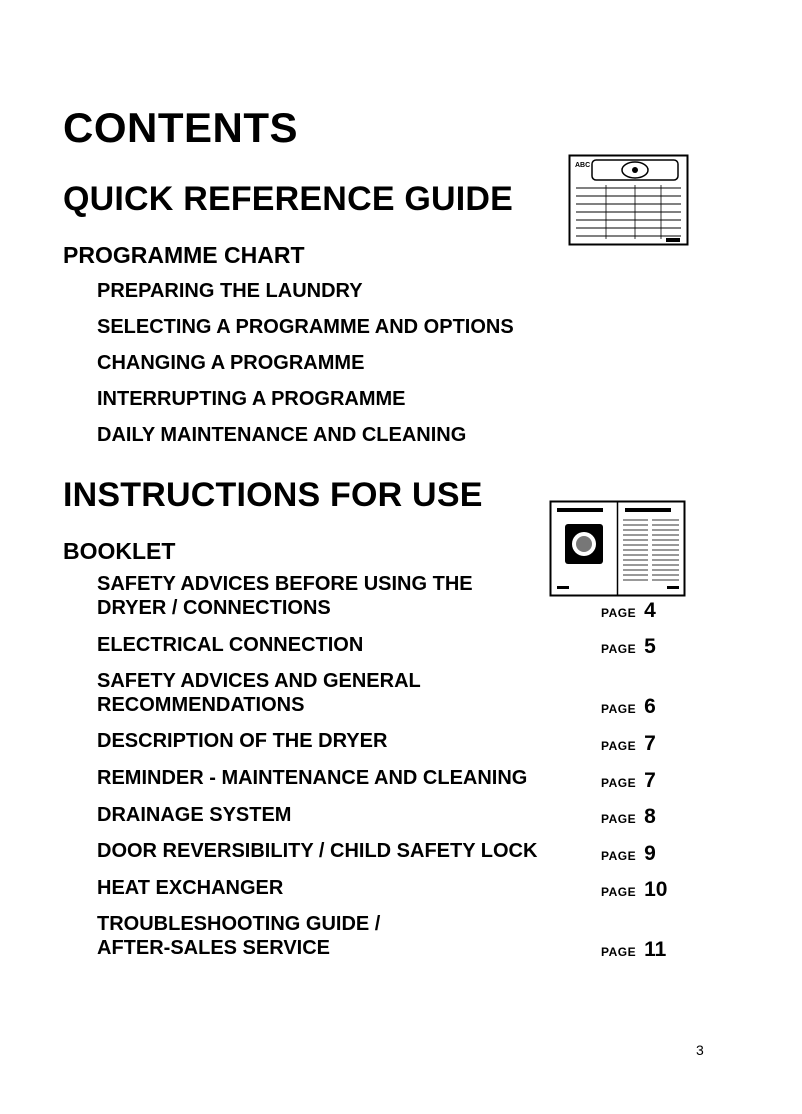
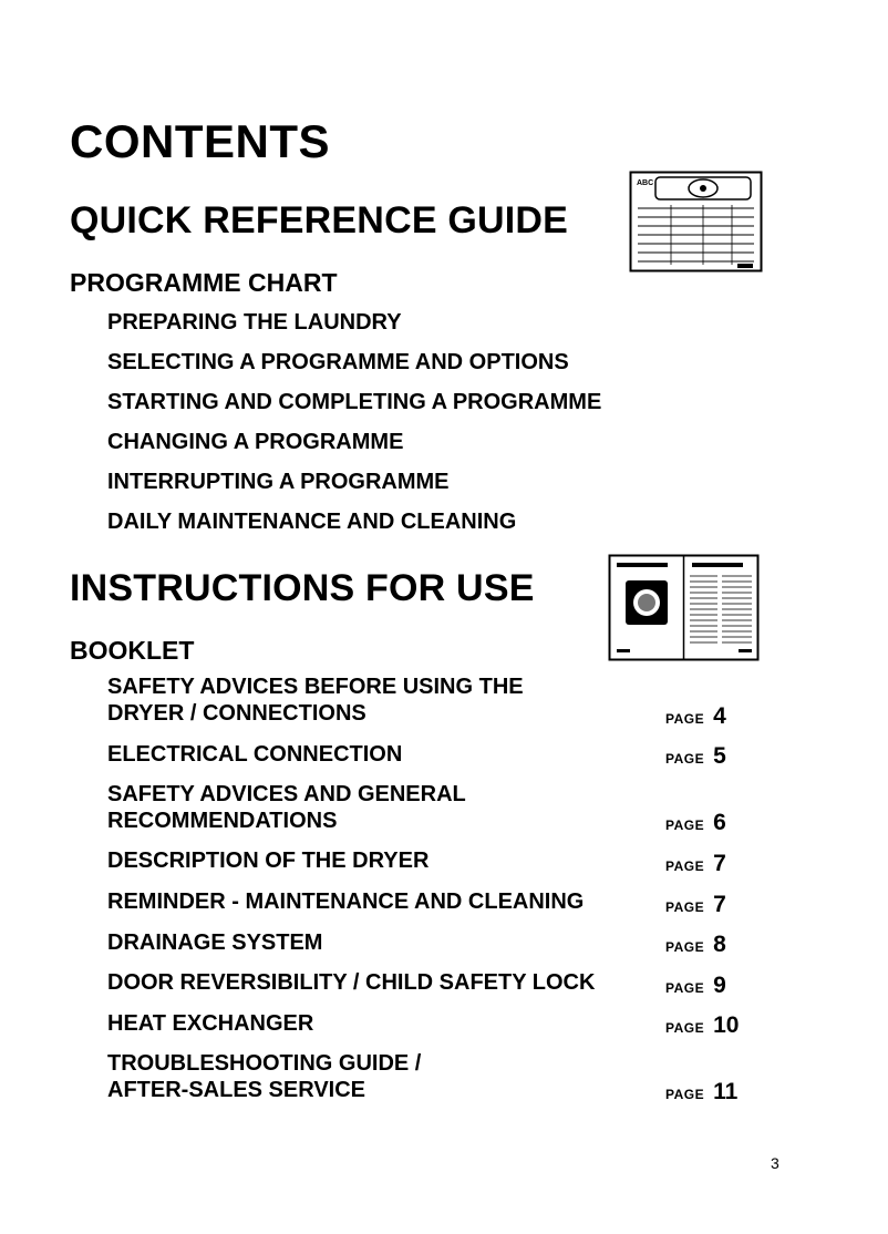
  CONTENTS
  QUICK REFERENCE GUIDE
  PROGRAMME CHART
  PREPARING THE LAUNDRY
  SELECTING A PROGRAMME AND OPTIONS
+ STARTING AND COMPLETING A PROGRAMME
  CHANGING A PROGRAMME
  INTERRUPTING A PROGRAMME
  DAILY MAINTENANCE AND CLEANING
  INSTRUCTIONS FOR USE
  BOOKLET
  SAFETY ADVICES BEFORE USING THE
  DRYER / CONNECTIONS
  PAGE
  4
  ELECTRICAL CONNECTION
  PAGE
  5
  SAFETY ADVICES AND GENERAL
  RECOMMENDATIONS
  PAGE
  6
  DESCRIPTION OF THE DRYER
  PAGE
  7
  REMINDER - MAINTENANCE AND CLEANING
  PAGE
  7
  DRAINAGE SYSTEM
  PAGE
  8
  DOOR REVERSIBILITY / CHILD SAFETY LOCK
  PAGE
  9
  HEAT EXCHANGER
  PAGE
  10
  TROUBLESHOOTING GUIDE /
  AFTER-SALES SERVICE
  PAGE
  11
  3
